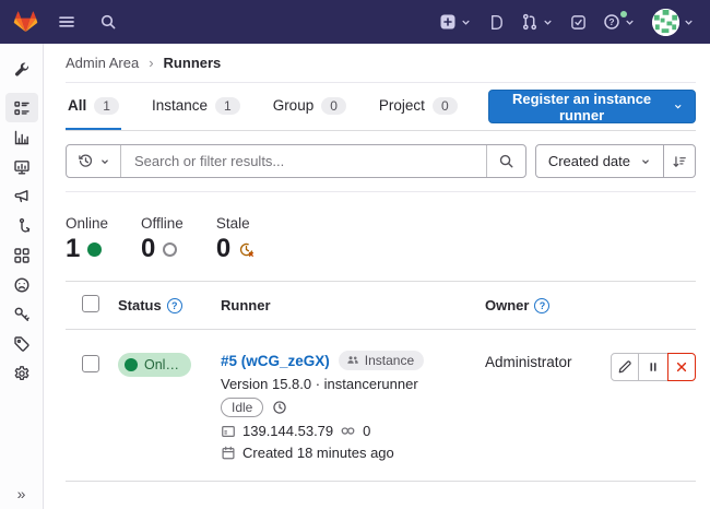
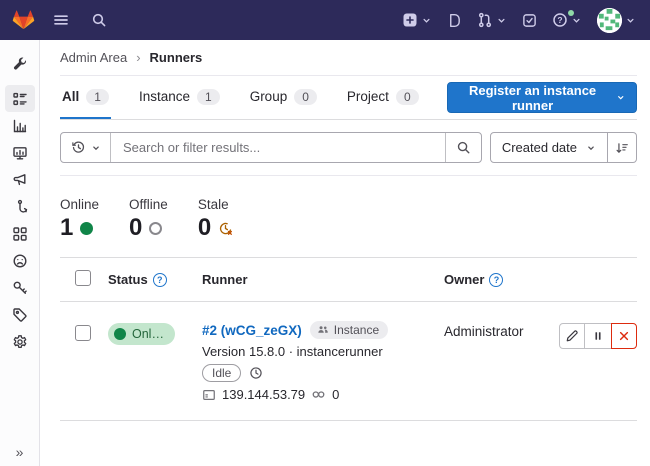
  ?
  »
  Admin Area
  ›
  Runners
  All
  1
  Instance
  1
  Group
  0
  Project
  0
  Register an instance runner
  Search or filter results...
  Created date
  Online
  1
  Offline
  0
  Stale
  0
  Status
  ?
  Runner
  Owner
  ?
  Online
- #5 (wCG_zeGX)
+ #2 (wCG_zeGX)
  Instance
  Version 15.8.0 · instancerunner
  Idle
  139.144.53.79
  0
- Created 18 minutes ago
  Administrator
